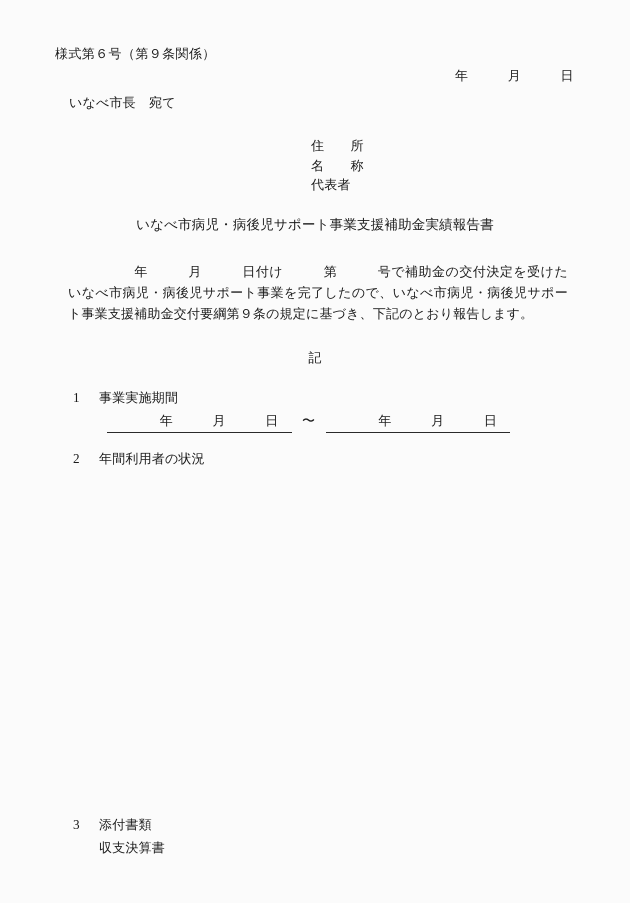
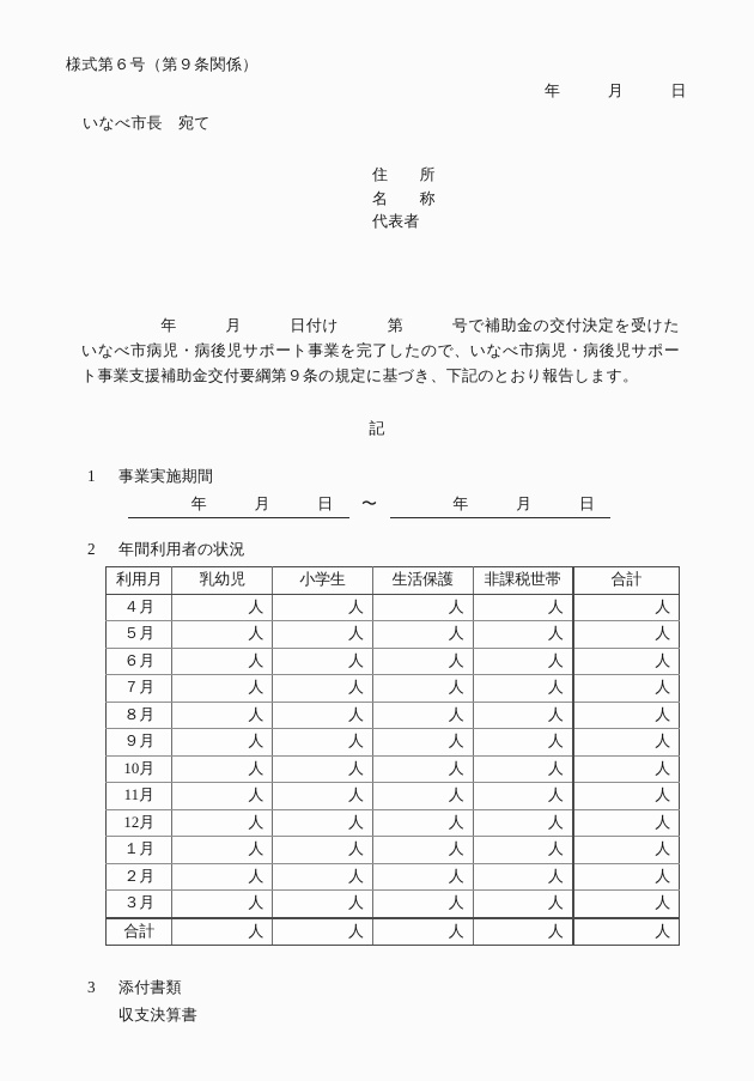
  様式第６号（第９条関係）
  年 月 日
  いなべ市長 宛て
  住 所
  名 称
  代表者
- いなべ市病児・病後児サポート事業支援補助金実績報告書
  年 月 日付け 第 号で補助金の交付決定を受けたいなべ市病児・病後児サポート事業を完了したので、いなべ市病児・病後児サポート事業支援補助金交付要綱第９条の規定に基づき、下記のとおり報告します。
  記
  1 事業実施期間
  年 月 日 〜 年 月 日
  2 年間利用者の状況
+ 利用月	乳幼児	小学生	生活保護	非課税世帯	合計
+ ４月	人	人	人	人	人
+ ５月	人	人	人	人	人
+ ６月	人	人	人	人	人
+ ７月	人	人	人	人	人
+ ８月	人	人	人	人	人
+ ９月	人	人	人	人	人
+ 10月	人	人	人	人	人
+ 11月	人	人	人	人	人
+ 12月	人	人	人	人	人
+ １月	人	人	人	人	人
+ ２月	人	人	人	人	人
+ ３月	人	人	人	人	人
+ 合計	人	人	人	人	人
  3 添付書類
  収支決算書
